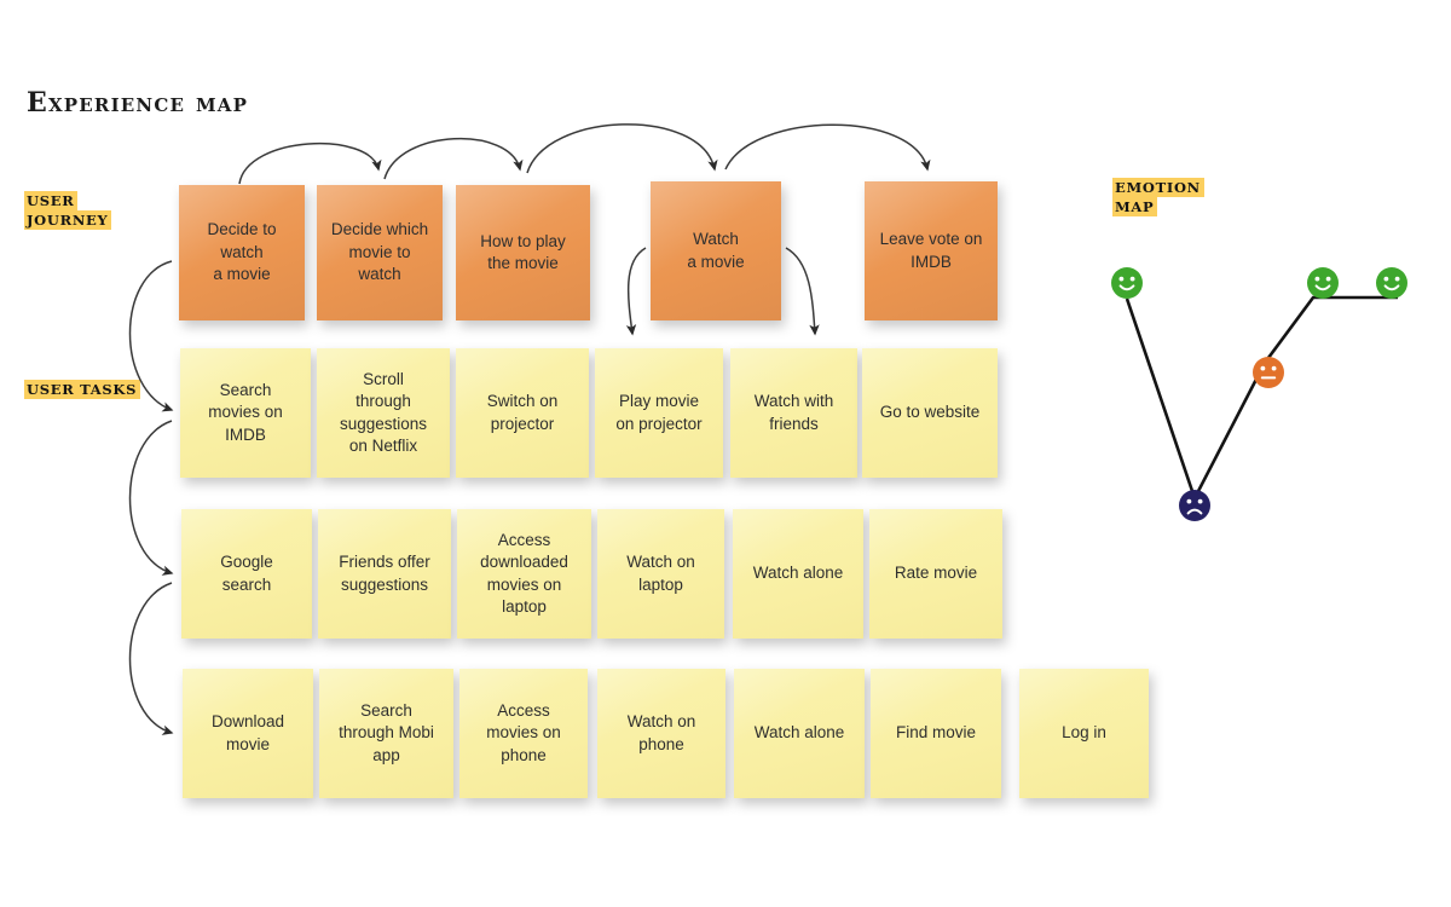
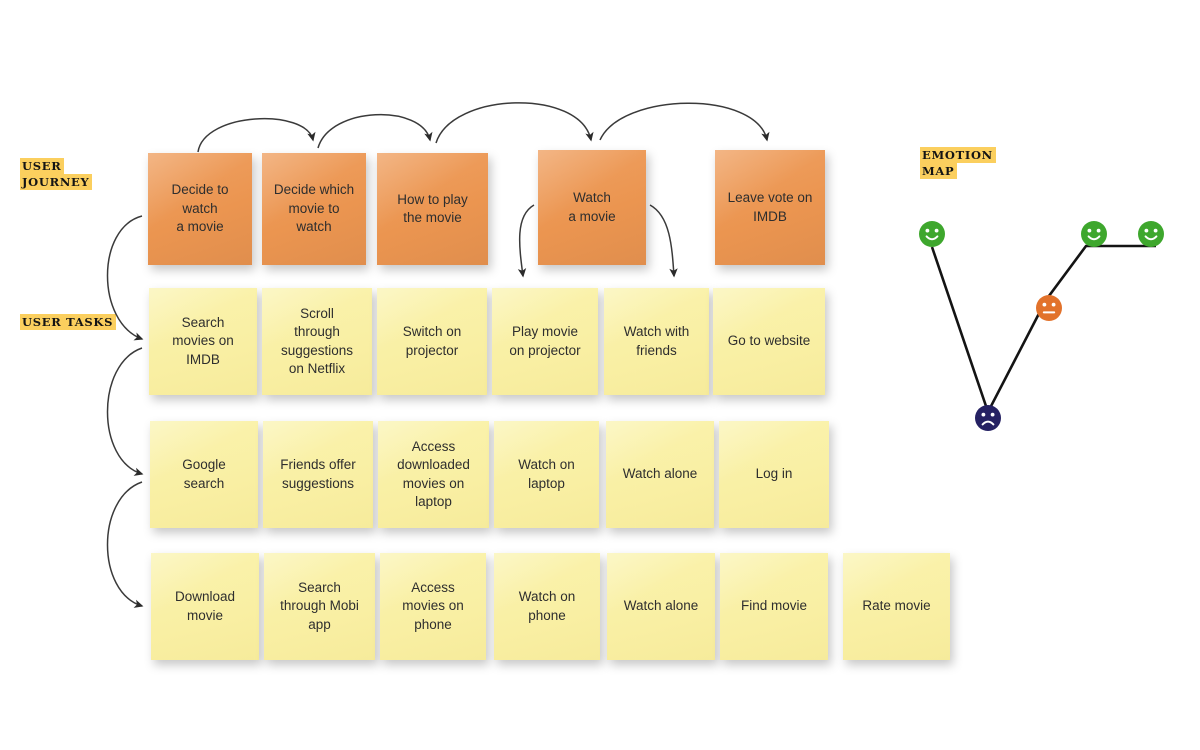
- experience map
  USER
  JOURNEY
  USER TASKS
  EMOTION
  MAP
  Decide to
  watch
  a movie
  Decide which
  movie to
  watch
  How to play
  the movie
  Watch
  a movie
  Leave vote on
  IMDB
  Search
  movies on
  IMDB
  Scroll
  through
  suggestions
  on Netflix
  Switch on
  projector
  Play movie
  on projector
  Watch with
  friends
  Go to website
  Google
  search
  Friends offer
  suggestions
  Access
  downloaded
  movies on
  laptop
  Watch on
  laptop
  Watch alone
- Rate movie
+ Log in
  Download
  movie
  Search
  through Mobi
  app
  Access
  movies on
  phone
  Watch on
  phone
  Watch alone
  Find movie
- Log in
+ Rate movie
